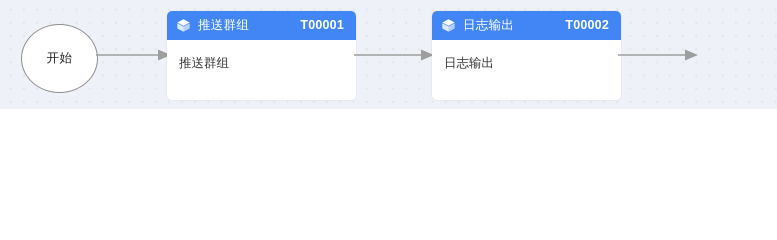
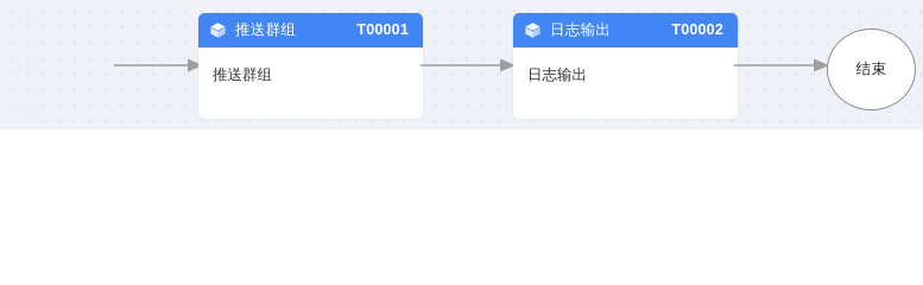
- 开始
  推送群组
  T00001
  推送群组
  日志输出
  T00002
  日志输出
+ 结束
